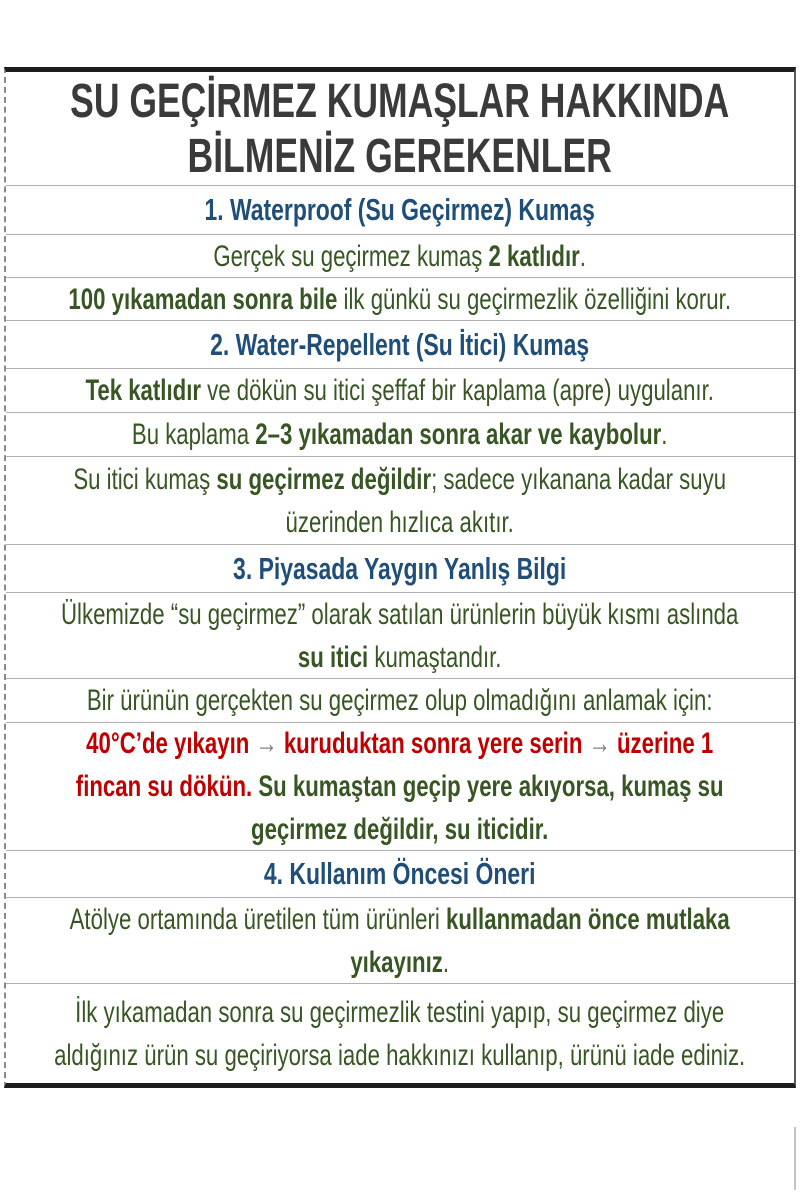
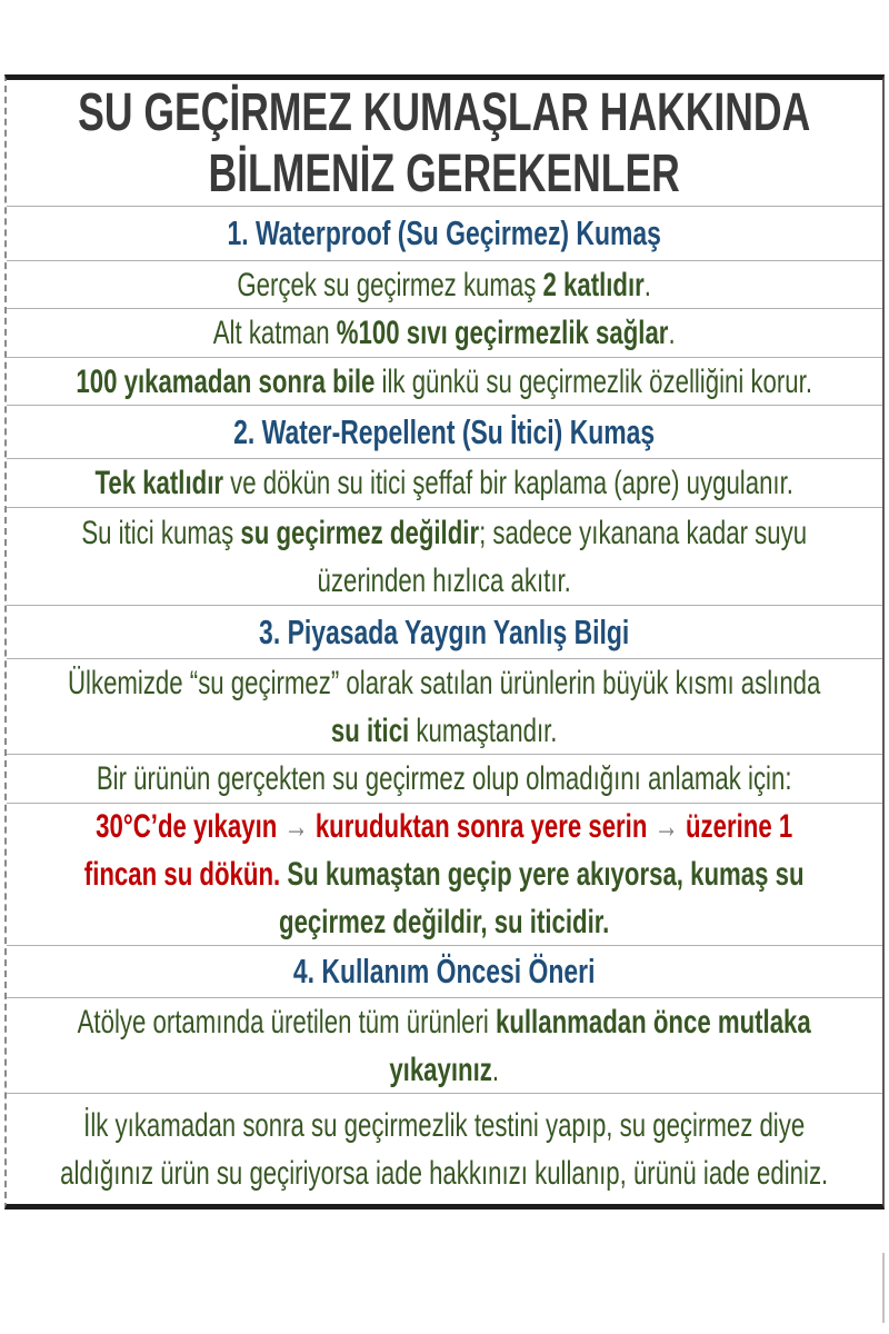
  SU GEÇİRMEZ KUMAŞLAR HAKKINDA
  BİLMENİZ GEREKENLER
  1. Waterproof (Su Geçirmez) Kumaş
  Gerçek su geçirmez kumaş 2 katlıdır.
+ Alt katman %100 sıvı geçirmezlik sağlar.
  100 yıkamadan sonra bile ilk günkü su geçirmezlik özelliğini korur.
  2. Water-Repellent (Su İtici) Kumaş
  Tek katlıdır ve dökün su itici şeffaf bir kaplama (apre) uygulanır.
- Bu kaplama 2–3 yıkamadan sonra akar ve kaybolur.
  Su itici kumaş su geçirmez değildir; sadece yıkanana kadar suyu
  üzerinden hızlıca akıtır.
  3. Piyasada Yaygın Yanlış Bilgi
  Ülkemizde “su geçirmez” olarak satılan ürünlerin büyük kısmı aslında
  su itici kumaştandır.
  Bir ürünün gerçekten su geçirmez olup olmadığını anlamak için:
- 40°C’de yıkayın → kuruduktan sonra yere serin → üzerine 1
+ 30°C’de yıkayın → kuruduktan sonra yere serin → üzerine 1
  fincan su dökün. Su kumaştan geçip yere akıyorsa, kumaş su
  geçirmez değildir, su iticidir.
  4. Kullanım Öncesi Öneri
  Atölye ortamında üretilen tüm ürünleri kullanmadan önce mutlaka
  yıkayınız.
  İlk yıkamadan sonra su geçirmezlik testini yapıp, su geçirmez diye
  aldığınız ürün su geçiriyorsa iade hakkınızı kullanıp, ürünü iade ediniz.
